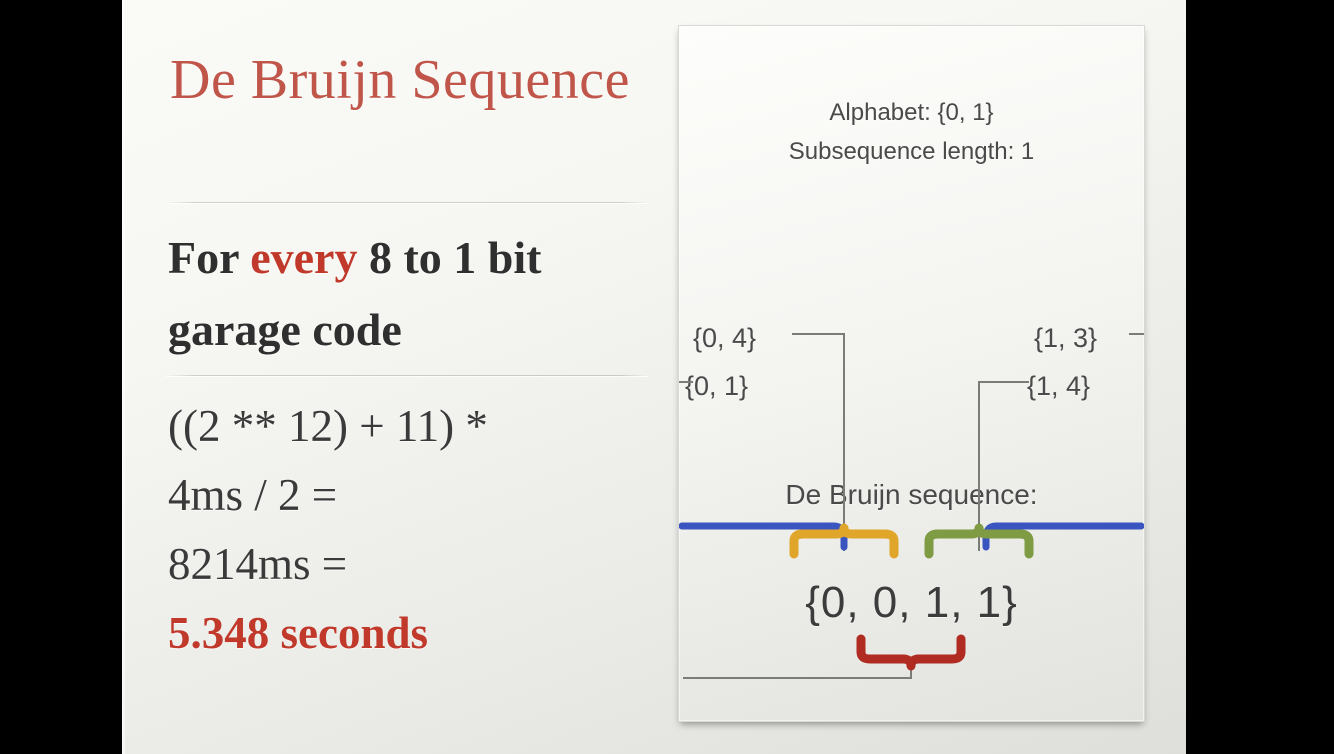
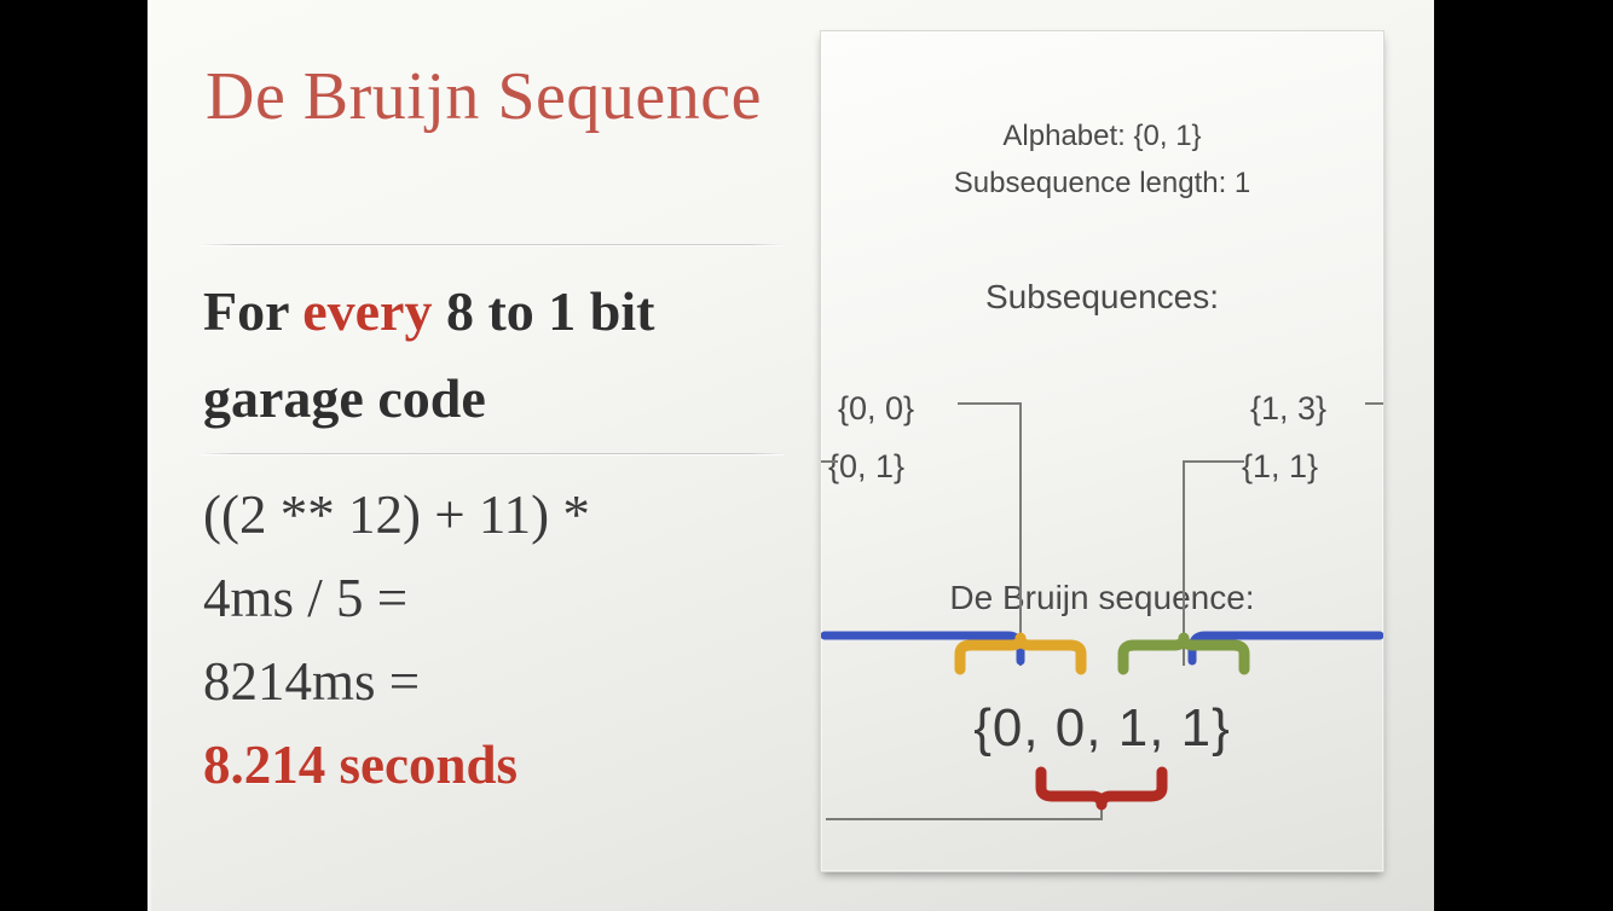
  De Bruijn Sequence
  For every 8 to 1 bit garage code
  ((2 ** 12) + 11) *
- 4ms / 2 =
+ 4ms / 5 =
  8214ms =
- 5.348 seconds
+ 8.214 seconds
  Alphabet: {0, 1}
  Subsequence length: 1
+ Subsequences:
- {0, 4}
+ {0, 0}
  {0, 1}
  {1, 3}
- {1, 4}
+ {1, 1}
  De Bruijn sequence:
  {0, 0, 1, 1}
